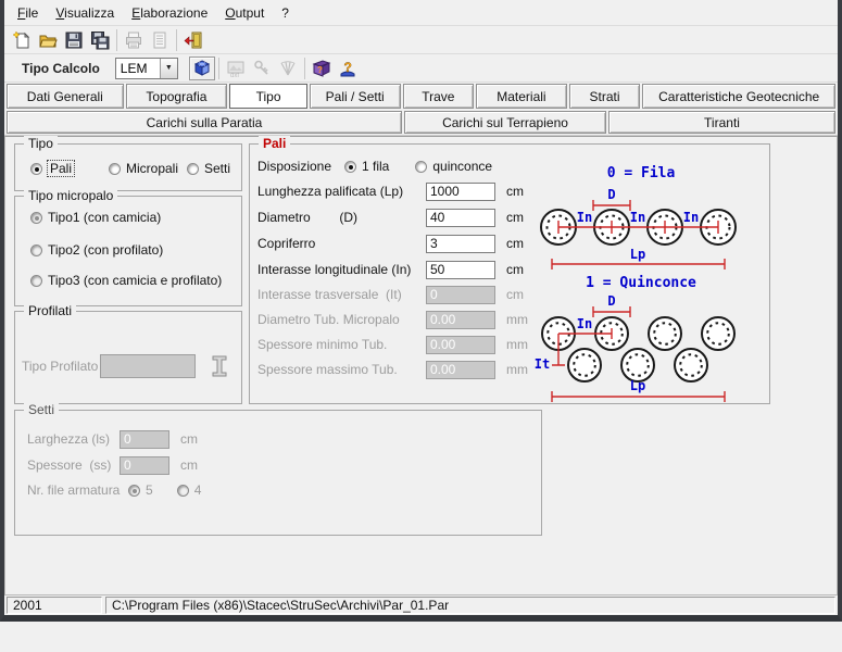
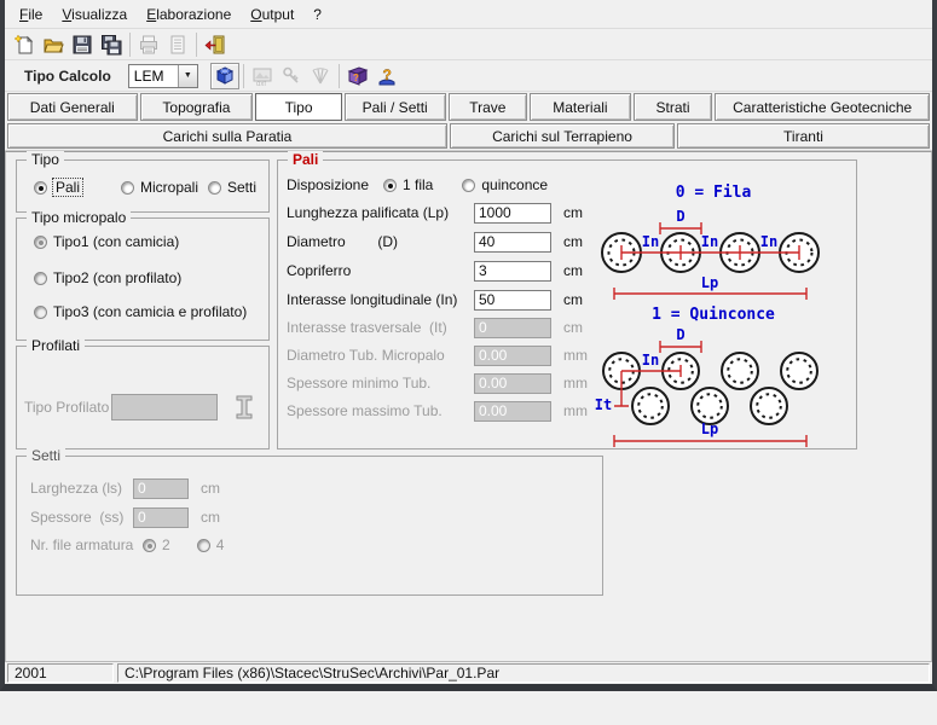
  File
  Visualizza
  Elaborazione
  Output
  ?
  Tipo Calcolo
  LEM
  ?
  ?
  Dati Generali
  Topografia
  Tipo
  Pali / Setti
  Trave
  Materiali
  Strati
  Caratteristiche Geotecniche
  Carichi sulla Paratia
  Carichi sul Terrapieno
  Tiranti
  Tipo
  Pali
  Micropali
  Setti
  Tipo micropalo
  Tipo1 (con camicia)
  Tipo2 (con profilato)
  Tipo3 (con camicia e profilato)
  Profilati
  Tipo Profilato
  Setti
  Larghezza (ls)
  0
  cm
  Spessore (ss)
  0
  cm
  Nr. file armatura
- 5
+ 2
  4
  Pali
  Disposizione
  1 fila
  quinconce
  Lunghezza palificata (Lp)
  1000
  cm
  Diametro (D)
  40
  cm
  Copriferro
  3
  cm
  Interasse longitudinale (In)
  50
  cm
  Interasse trasversale (It)
  0
  cm
  Diametro Tub. Micropalo
  0.00
  mm
  Spessore minimo Tub.
  0.00
  mm
  Spessore massimo Tub.
  0.00
  mm
  0 = Fila
  D
  In
  In
  In
  Lp
  1 = Quinconce
  D
  In
  It
  Lp
  2001
  C:\Program Files (x86)\Stacec\StruSec\Archivi\Par_01.Par
